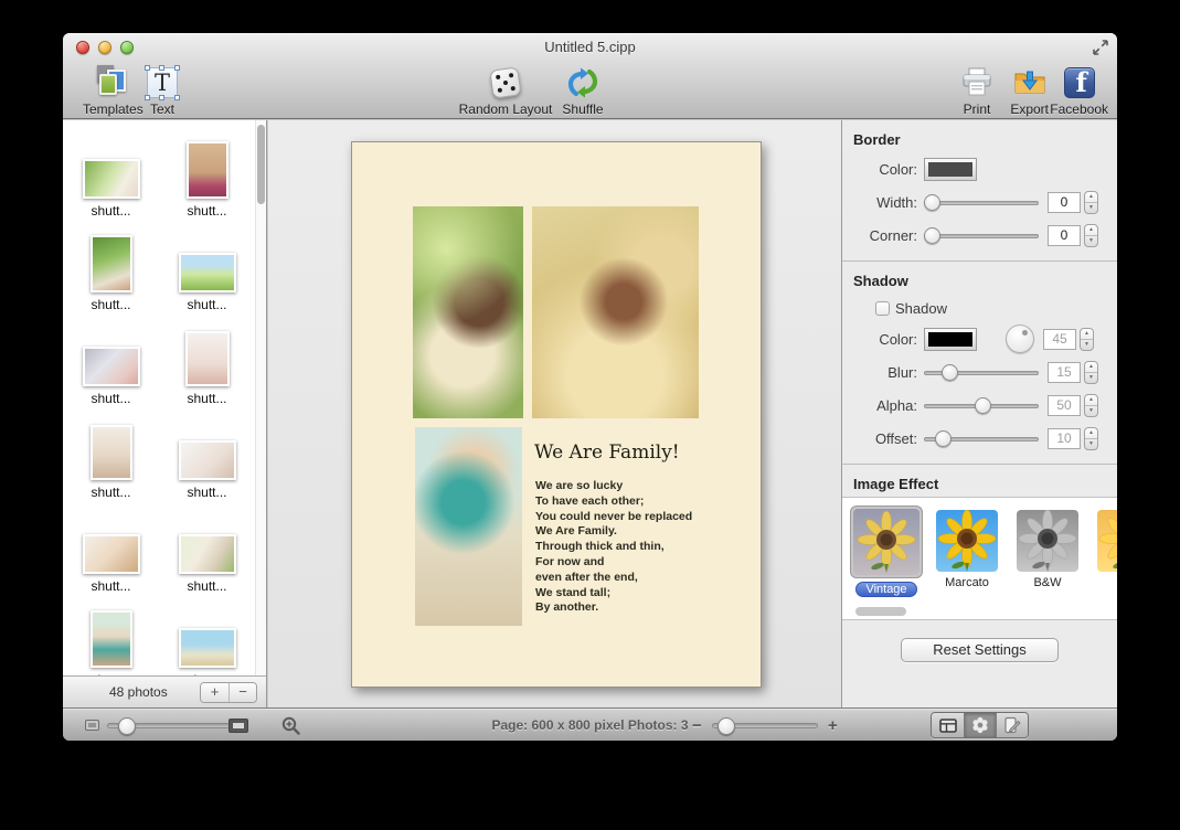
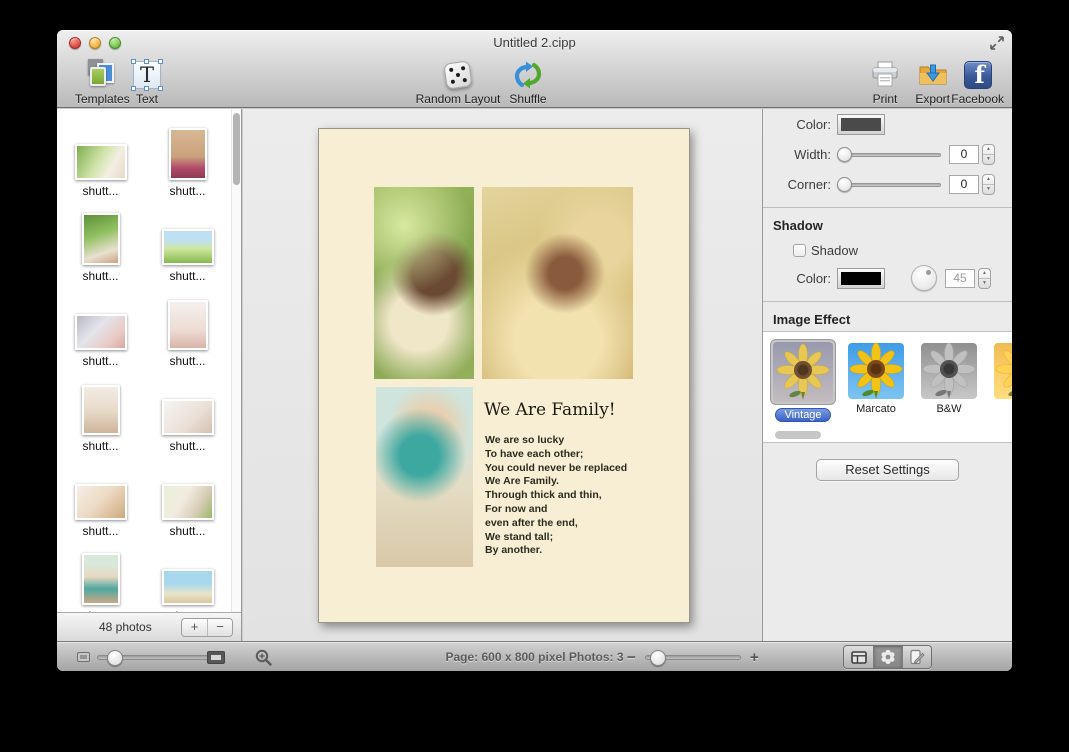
- Untitled 5.cipp
+ Untitled 2.cipp
  Templates
  T
  Text
  Random Layout
  Shuffle
  Print
  Export
  f
  Facebook
  shutt...
  shutt...
  shutt...
  shutt...
  shutt...
  shutt...
  shutt...
  shutt...
  shutt...
  shutt...
  48 photos
  +
  −
  We Are Family!
  We are so lucky
  To have each other;
  You could never be replaced
  We Are Family.
  Through thick and thin,
  For now and
  even after the end,
  We stand tall;
  By another.
- Border
  Color:
  Width:
  0
  Corner:
  0
  Shadow
  Shadow
  Color:
  45
- Blur:
- 15
- Alpha:
- 50
- Offset:
- 10
  Image Effect
  Vintage
  Marcato
  B&W
  Reset Settings
  Page: 600 x 800 pixel Photos: 3
  −
  +
